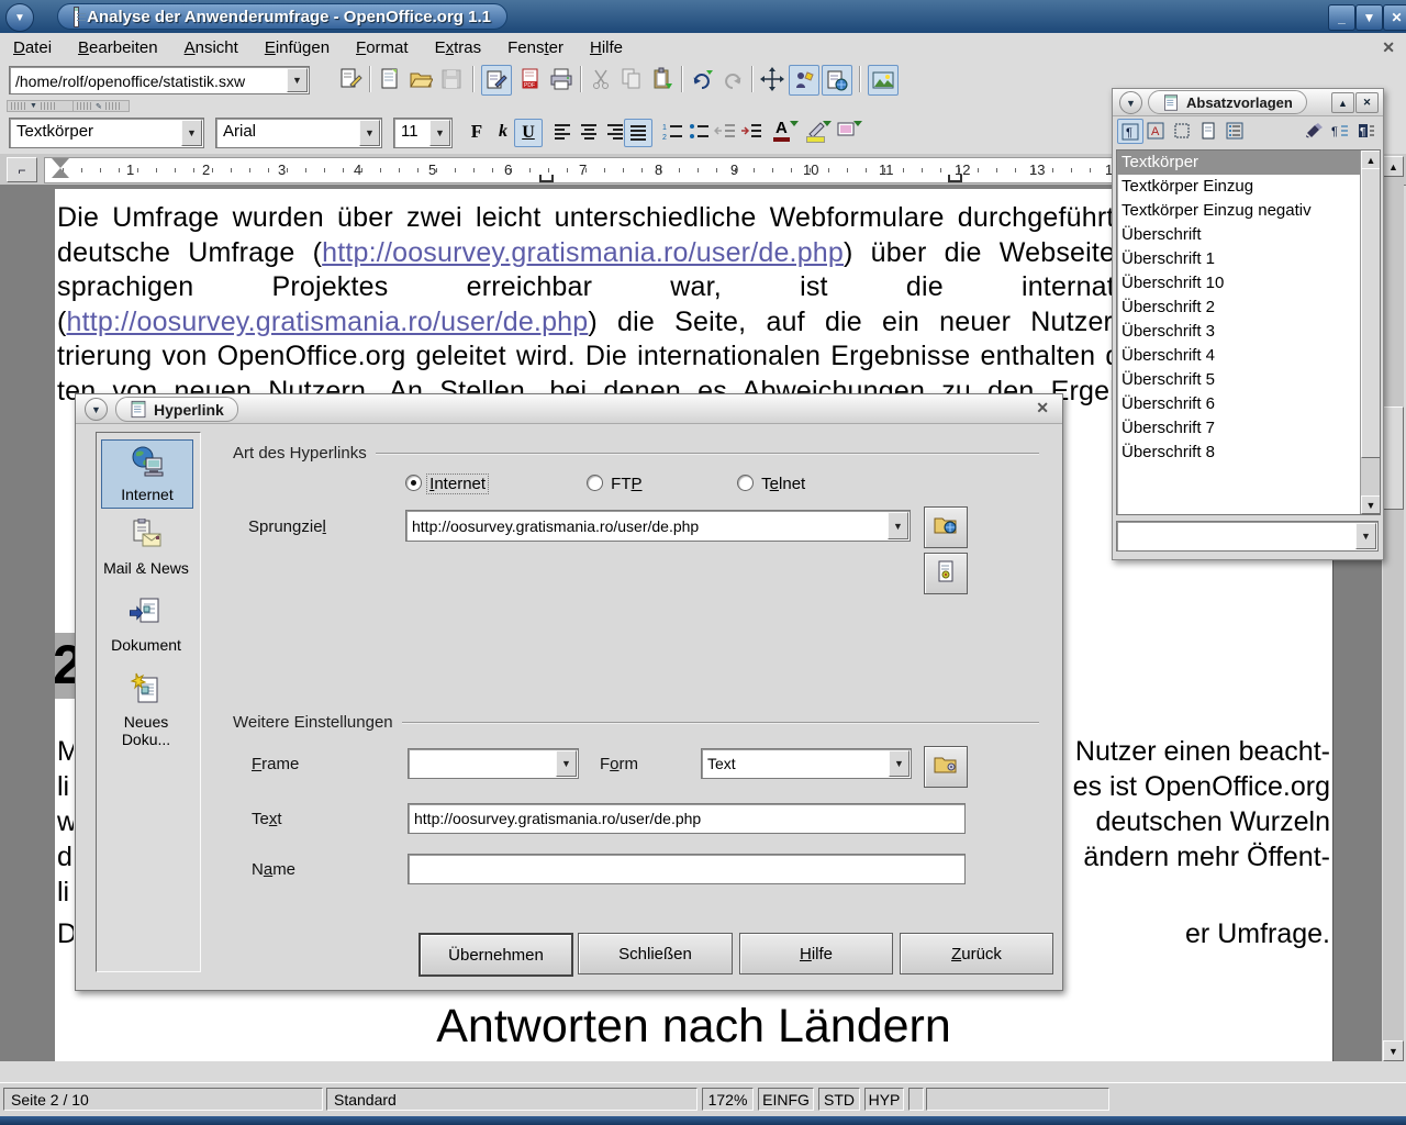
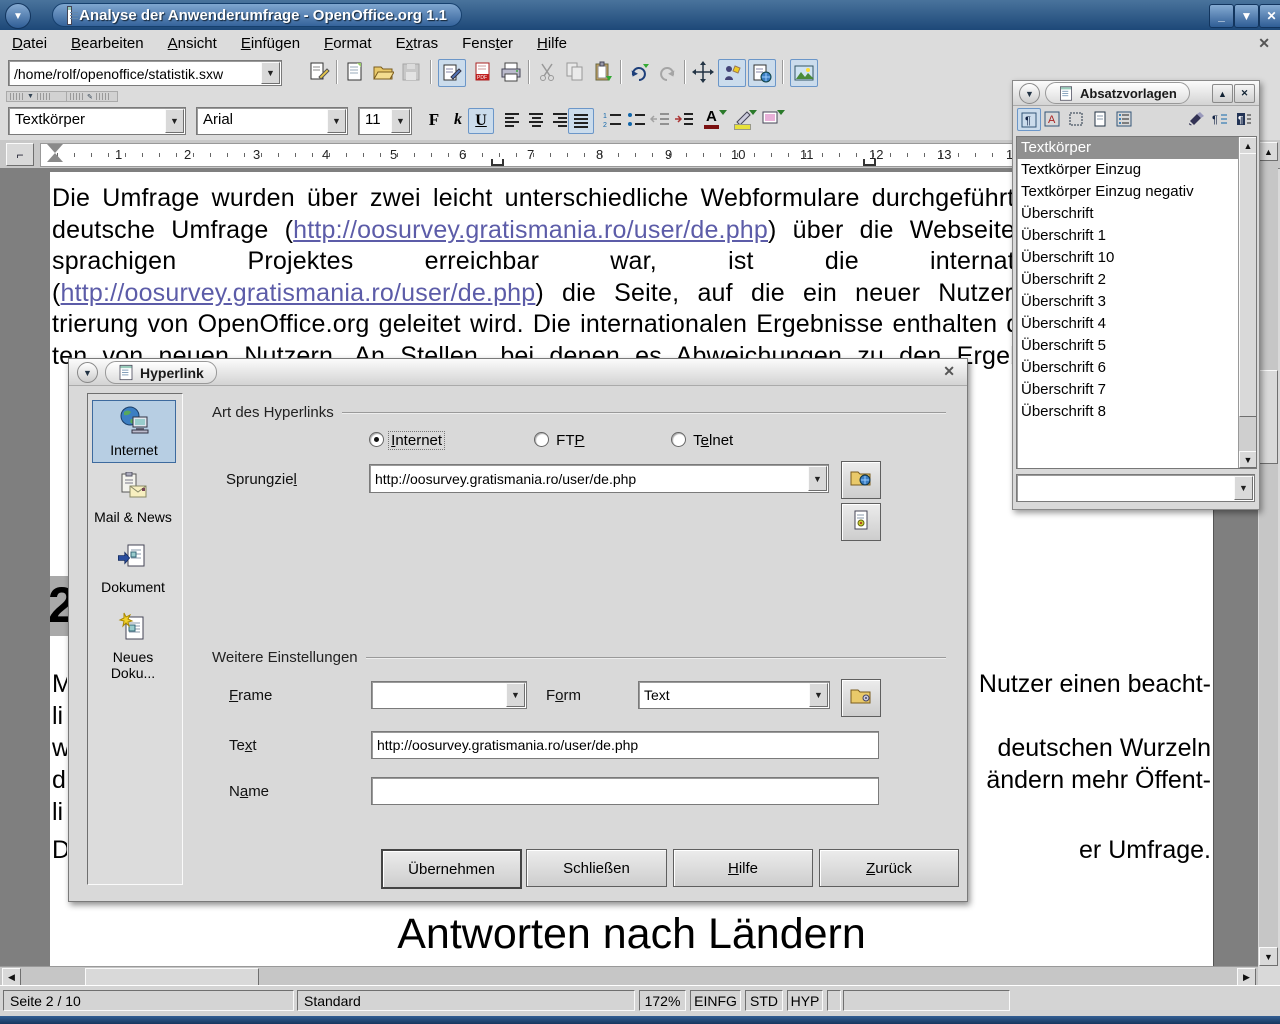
  ▼
  Analyse der Anwenderumfrage - OpenOffice.org 1.1
  _
  ▼
  ✕
  Datei
  Bearbeiten
  Ansicht
  Einfügen
  Format
  Extras
  Fenster
  Hilfe
  ✕
  /home/rolf/openoffice/statistik.sxw
  ▼
  Textkörper
  ▼
  Arial
  ▼
  11
  ▼
  F
  k
  U
  A
  ⌐
  1
  2
  3
  4
  5
  6
  7
  8
  9
  10
  11
  12
  13
  Die Umfrage wurden über zwei leicht unterschiedliche Webformulare durchgeführt
  deutsche Umfrage (http://oosurvey.gratismania.ro/user/de.php) über die Webseite
  sprachigen Projektes erreichbar war, ist die interna
  (http://oosurvey.gratismania.ro/user/de.php) die Seite, auf die ein neuer Nutzer
  trierung von OpenOffice.org geleitet wird. Die internationalen Ergebnisse enthalten
  ten von neuen Nutzern. An Stellen, bei denen es Abweichungen zu den Erge
  2
  M
  li
  w
  d
  li
  D
  Nutzer einen beacht-
- es ist OpenOffice.org
  deutschen Wurzeln
  ändern mehr Öffent-
  er Umfrage.
  Antworten nach Ländern
  ▲
  ▼
+ ◀
+ ▶
  Seite 2 / 10
  Standard
  172%
  EINFG
  STD
  HYP
  ▼
  Hyperlink
  ✕
  Internet
  Mail & News
  Dokument
  Neues Doku...
  Art des Hyperlinks
  Internet
  FTP
  Telnet
  Sprungziel
  http://oosurvey.gratismania.ro/user/de.php
  ▼
  Weitere Einstellungen
  Frame
  ▼
  Form
  Text
  ▼
  Text
  http://oosurvey.gratismania.ro/user/de.php
  Name
  Übernehmen
  Schließen
  Hilfe
  Zurück
  ▼
  Absatzvorlagen
  ▲
  ✕
  ¶
  A
  ¶
  ¶
  Textkörper
  Textkörper Einzug
  Textkörper Einzug negativ
  Überschrift
  Überschrift 1
  Überschrift 10
  Überschrift 2
  Überschrift 3
  Überschrift 4
  Überschrift 5
  Überschrift 6
  Überschrift 7
  Überschrift 8
  ▲
  ▼
  ▼
